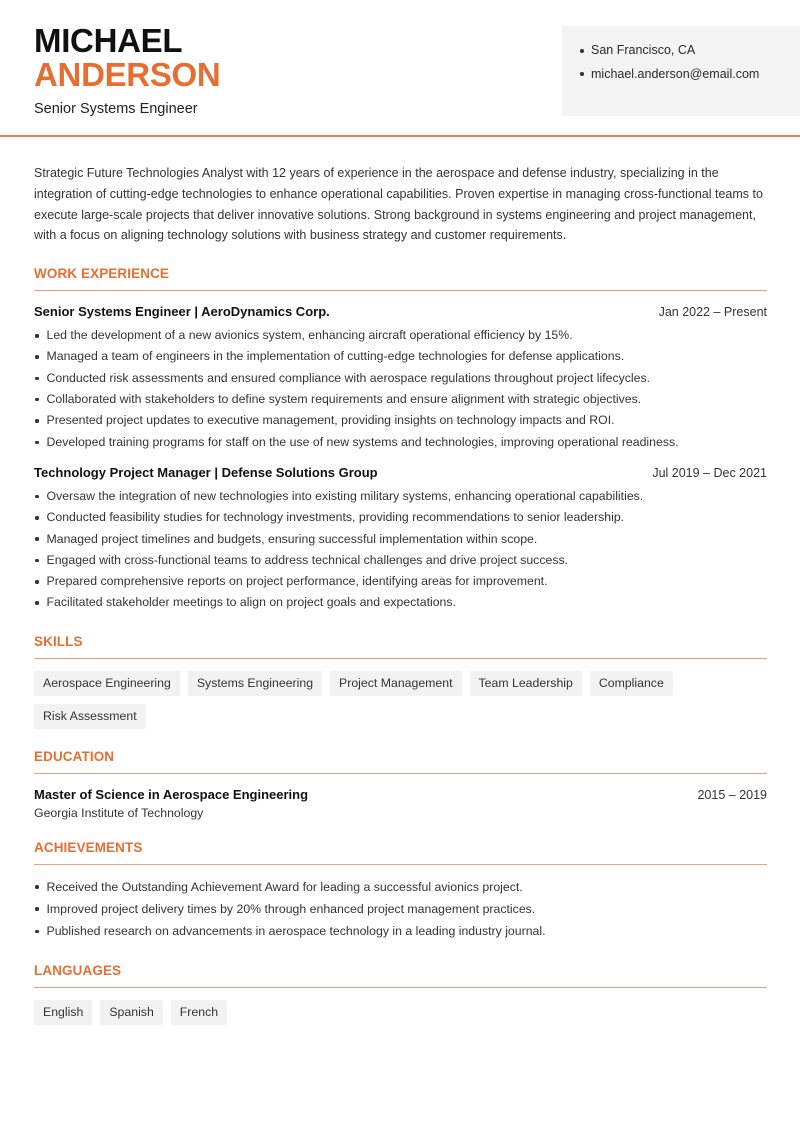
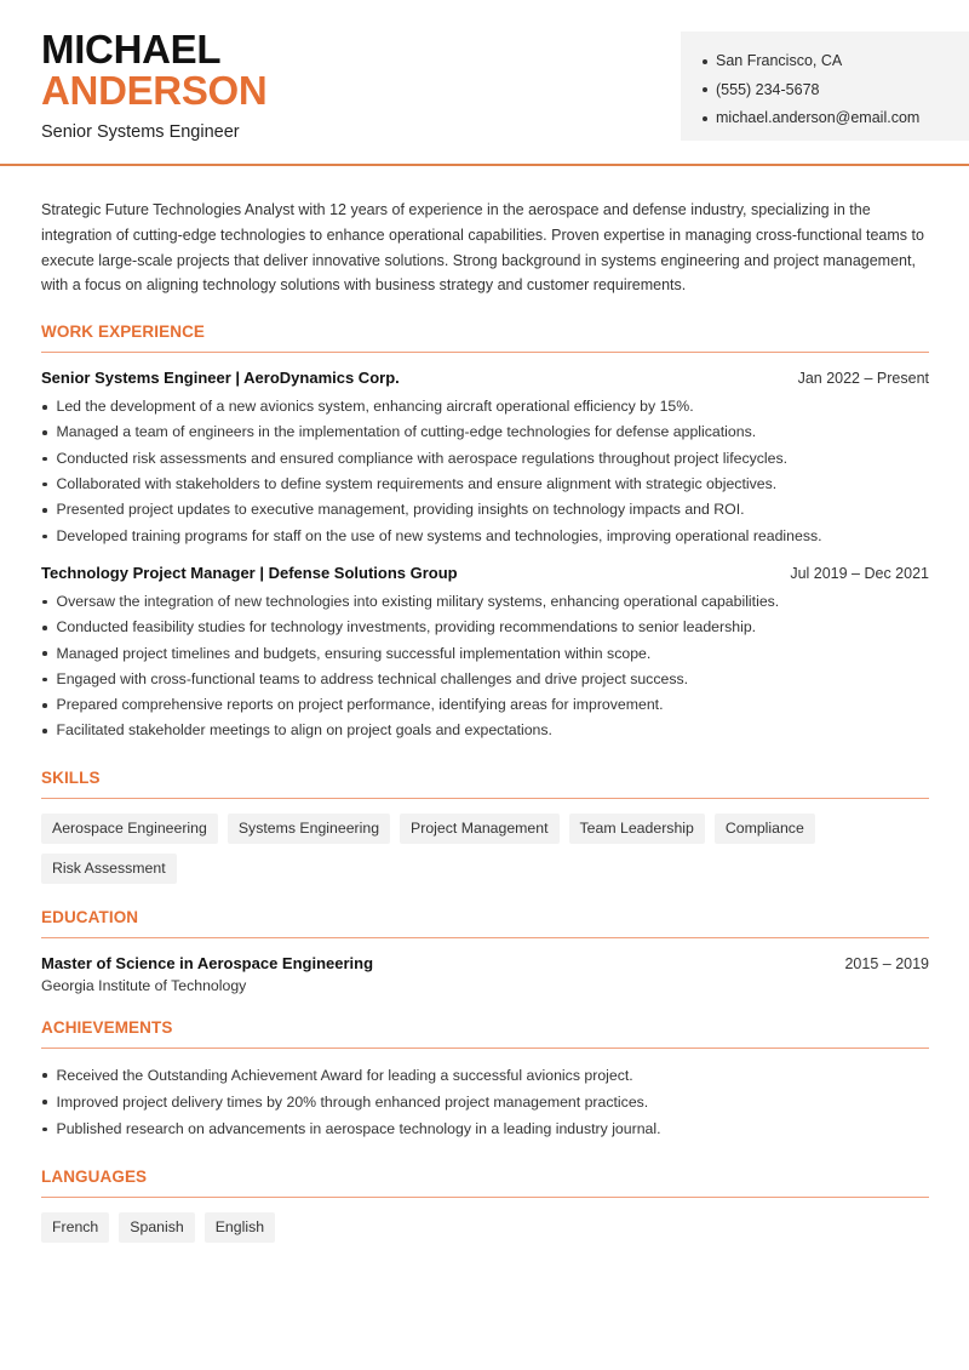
  MICHAEL
  ANDERSON
  Senior Systems Engineer
  San Francisco, CA
+ (555) 234-5678
  michael.anderson@email.com
  Strategic Future Technologies Analyst with 12 years of experience in the aerospace and defense industry, specializing in the integration of cutting-edge technologies to enhance operational capabilities. Proven expertise in managing cross-functional teams to execute large-scale projects that deliver innovative solutions. Strong background in systems engineering and project management, with a focus on aligning technology solutions with business strategy and customer requirements.
  WORK EXPERIENCE
  Senior Systems Engineer | AeroDynamics Corp.
  Jan 2022 – Present
  Led the development of a new avionics system, enhancing aircraft operational efficiency by 15%.
  Managed a team of engineers in the implementation of cutting-edge technologies for defense applications.
  Conducted risk assessments and ensured compliance with aerospace regulations throughout project lifecycles.
  Collaborated with stakeholders to define system requirements and ensure alignment with strategic objectives.
  Presented project updates to executive management, providing insights on technology impacts and ROI.
  Developed training programs for staff on the use of new systems and technologies, improving operational readiness.
  Technology Project Manager | Defense Solutions Group
  Jul 2019 – Dec 2021
  Oversaw the integration of new technologies into existing military systems, enhancing operational capabilities.
  Conducted feasibility studies for technology investments, providing recommendations to senior leadership.
  Managed project timelines and budgets, ensuring successful implementation within scope.
  Engaged with cross-functional teams to address technical challenges and drive project success.
  Prepared comprehensive reports on project performance, identifying areas for improvement.
  Facilitated stakeholder meetings to align on project goals and expectations.
  SKILLS
  Aerospace Engineering
  Systems Engineering
  Project Management
  Team Leadership
  Compliance
  Risk Assessment
  EDUCATION
  Master of Science in Aerospace Engineering
  2015 – 2019
  Georgia Institute of Technology
  ACHIEVEMENTS
  Received the Outstanding Achievement Award for leading a successful avionics project.
  Improved project delivery times by 20% through enhanced project management practices.
  Published research on advancements in aerospace technology in a leading industry journal.
  LANGUAGES
- English
+ French
  Spanish
- French
+ English
